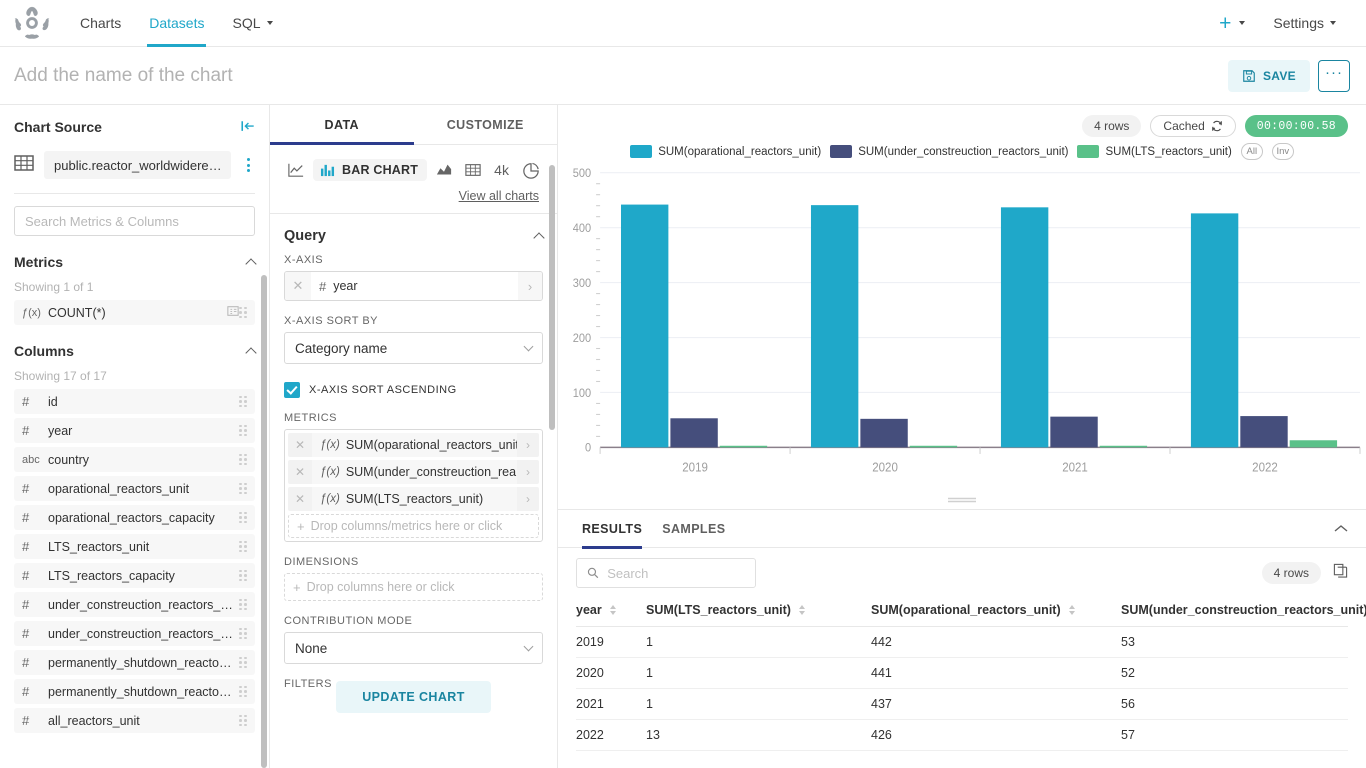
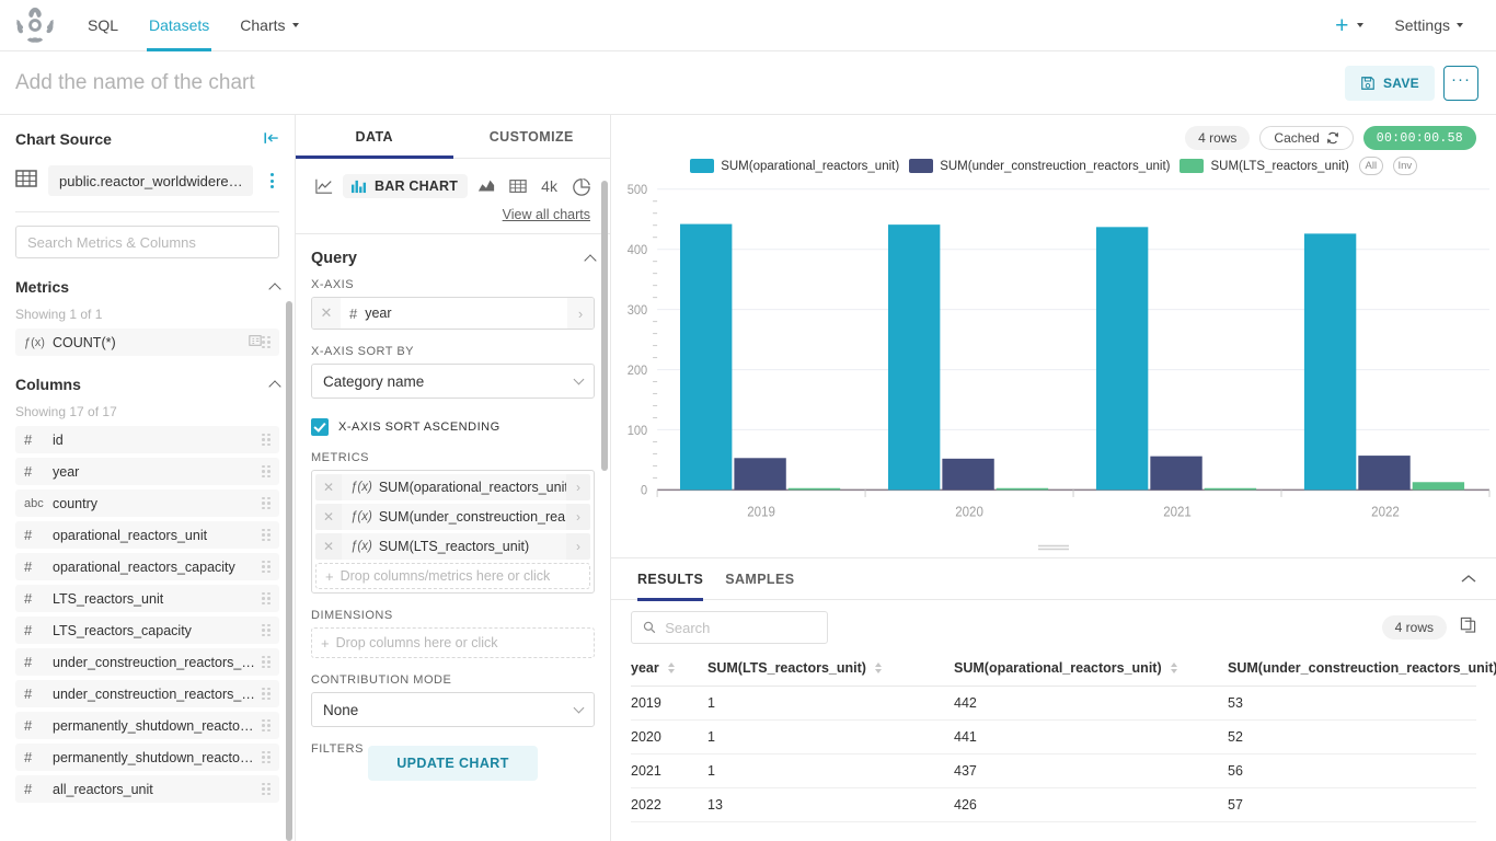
- Charts
+ SQL
  Datasets
- SQL
+ Charts
  +
  Settings
  Add the name of the chart
  SAVE
  ···
  Chart Source
  public.reactor_worldwidere…
  Search Metrics & Columns
  Metrics
  Showing 1 of 1
  ƒ(x)
  COUNT(*)
  Columns
  Showing 17 of 17
  #
  id
  #
  year
  abc
  country
  #
  oparational_reactors_unit
  #
  oparational_reactors_capacity
  #
  LTS_reactors_unit
  #
  LTS_reactors_capacity
  #
  under_constreuction_reactors_…
  #
  under_constreuction_reactors_…
  #
  permanently_shutdown_reacto…
  #
  permanently_shutdown_reacto…
  #
  all_reactors_unit
  DATA
  CUSTOMIZE
  BAR CHART
  4k
  View all charts
  Query
  X-AXIS
  ✕
  #
  year
  ›
  X-AXIS SORT BY
  Category name
  X-AXIS SORT ASCENDING
  METRICS
  ✕
  ƒ(x)
  SUM(oparational_reactors_uni
  ›
  ✕
  ƒ(x)
  SUM(under_constreuction_rea
  ›
  ✕
  ƒ(x)
  SUM(LTS_reactors_unit)
  ›
  +
  Drop columns/metrics here or click
  DIMENSIONS
  +
  Drop columns here or click
  CONTRIBUTION MODE
  None
  FILTERS
  UPDATE CHART
  4 rows
  Cached
  00:00:00.58
  SUM(oparational_reactors_unit)
  SUM(under_constreuction_reactors_unit)
  SUM(LTS_reactors_unit)
  All
  Inv
  0
  100
  200
  300
  400
  500
  2019
  2020
  2021
  2022
  RESULTS
  SAMPLES
  Search
  4 rows
  year	SUM(LTS_reactors_unit)	SUM(oparational_reactors_unit)	SUM(under_constreuction_reactors_unit)
  2019	1	442	53
  2020	1	441	52
  2021	1	437	56
  2022	13	426	57
